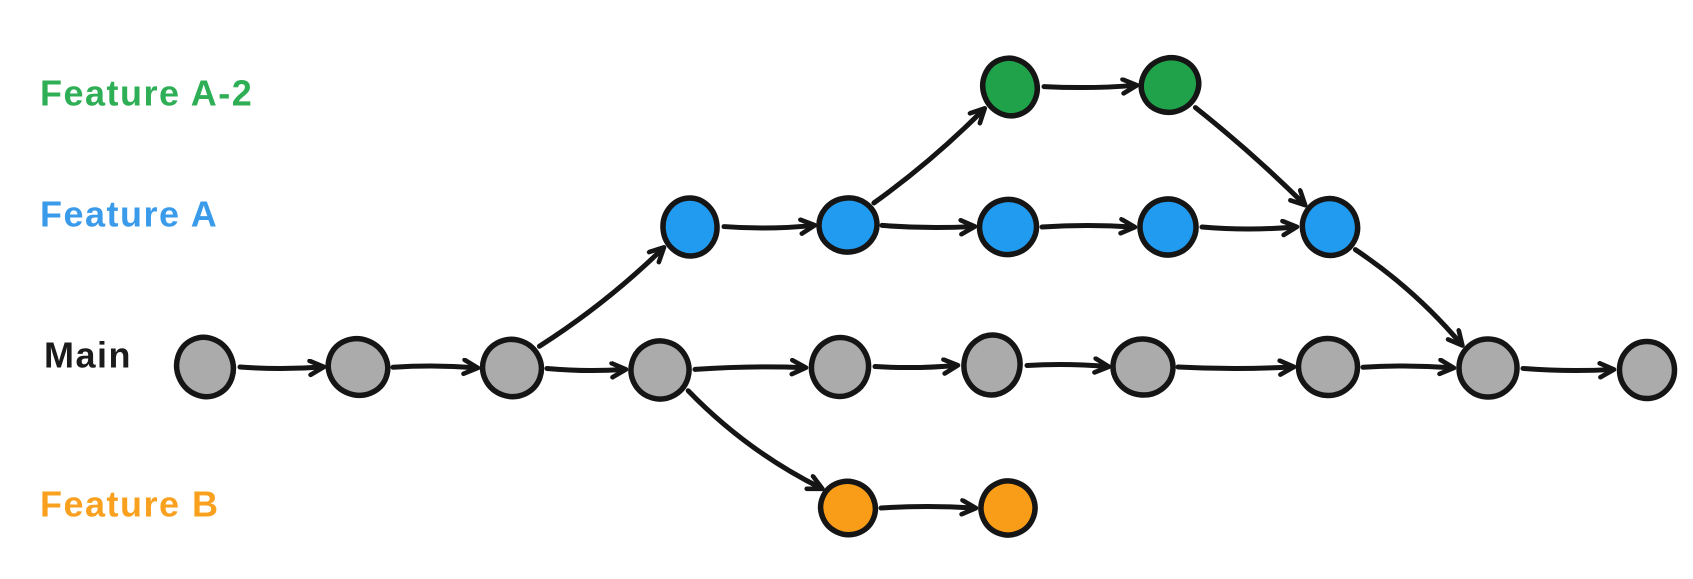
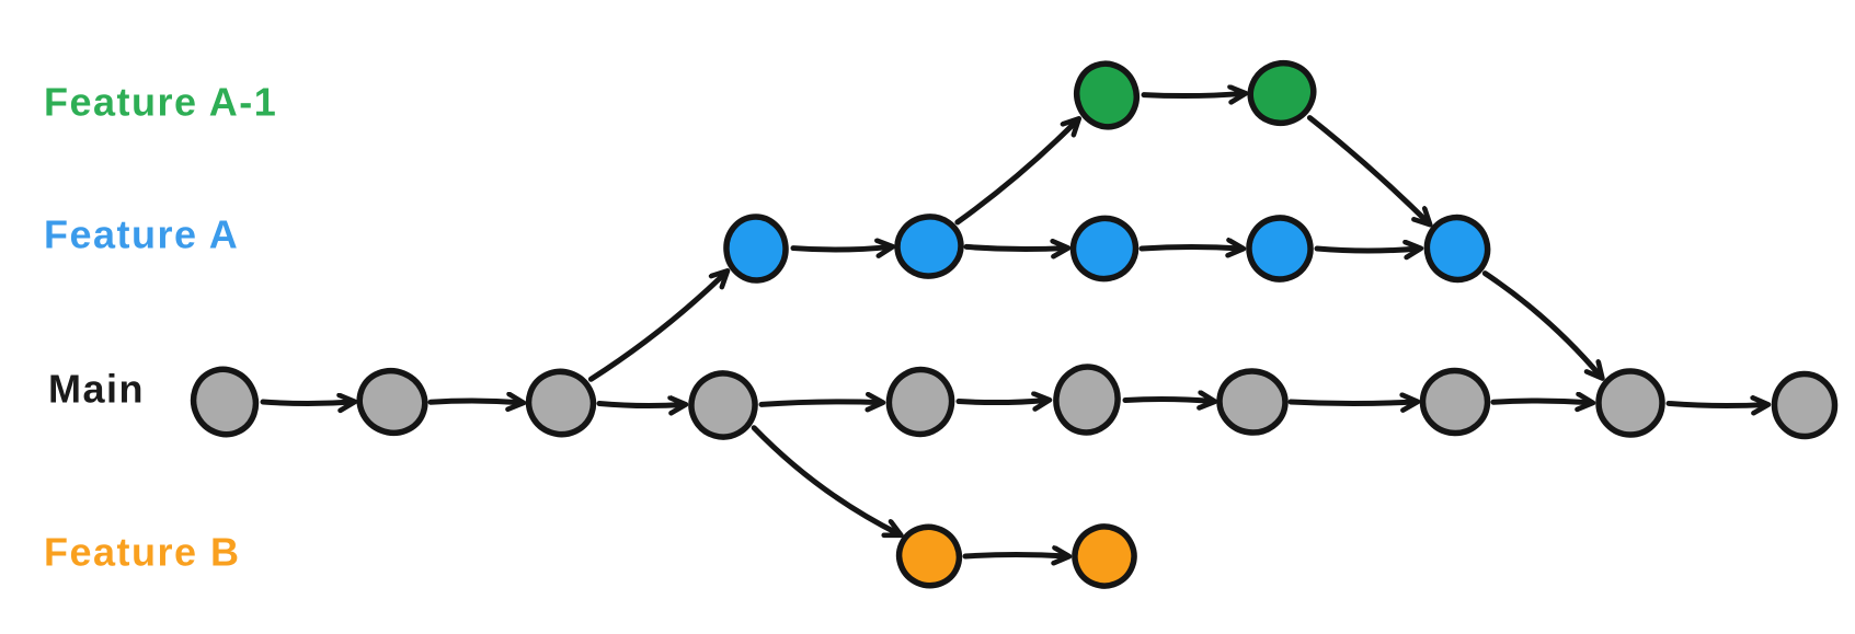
- Feature A-2
+ Feature A-1
  Feature A
  Main
  Feature B
